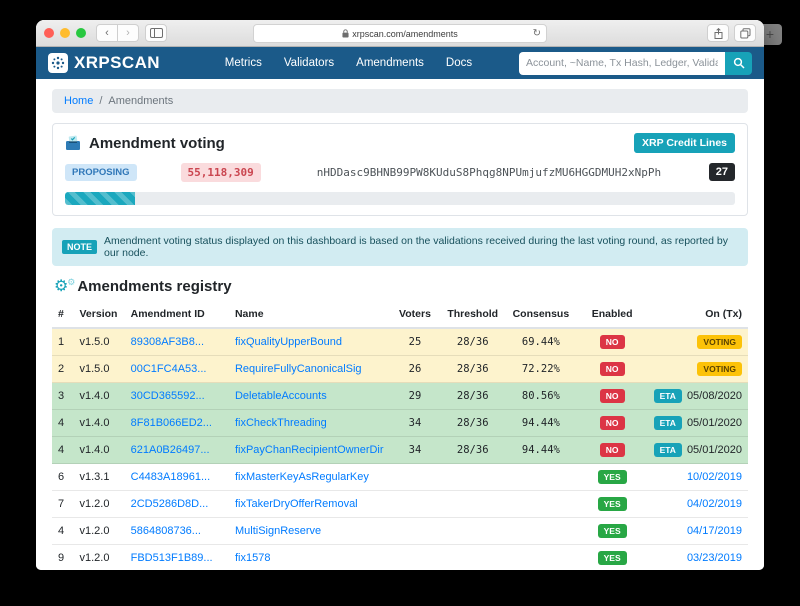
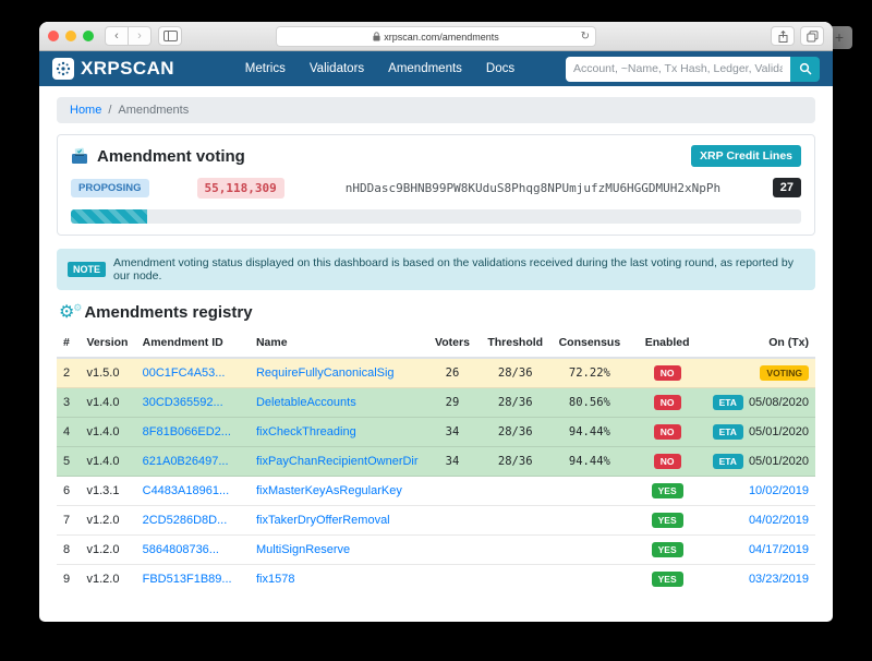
  +
  ‹
  ›
  xrpscan.com/amendments
  ↻
  XRPSCAN
  Metrics
  Validators
  Amendments
  Docs
  Account, ~Name, Tx Hash, Ledger, Valid
  Home
  /
  Amendments
  Amendment voting
  XRP Credit Lines
  PROPOSING
  55,118,309
  nHDDasc9BHNB99PW8KUduS8Phqg8NPUmjufzMU6HGGDMUH2xNpPh
  27
  NOTE
  Amendment voting status displayed on this dashboard is based on the validations received during the last voting round, as reported by our node.
  ⚙
  ⚙
  Amendments registry
  #	Version	Amendment ID	Name	Voters	Threshold	Consensus	Enabled	On (Tx)
- 1	v1.5.0	89308AF3B8...	fixQualityUpperBound	25	28/36	69.44%	NO	VOTING
  2	v1.5.0	00C1FC4A53...	RequireFullyCanonicalSig	26	28/36	72.22%	NO	VOTING
  3	v1.4.0	30CD365592...	DeletableAccounts	29	28/36	80.56%	NO	ETA 05/08/2020
  4	v1.4.0	8F81B066ED2...	fixCheckThreading	34	28/36	94.44%	NO	ETA 05/01/2020
- 4	v1.4.0	621A0B26497...	fixPayChanRecipientOwnerDir	34	28/36	94.44%	NO	ETA 05/01/2020
+ 5	v1.4.0	621A0B26497...	fixPayChanRecipientOwnerDir	34	28/36	94.44%	NO	ETA 05/01/2020
  6	v1.3.1	C4483A18961...	fixMasterKeyAsRegularKey				YES	10/02/2019
  7	v1.2.0	2CD5286D8D...	fixTakerDryOfferRemoval				YES	04/02/2019
- 4	v1.2.0	5864808736...	MultiSignReserve				YES	04/17/2019
+ 8	v1.2.0	5864808736...	MultiSignReserve				YES	04/17/2019
  9	v1.2.0	FBD513F1B89...	fix1578				YES	03/23/2019
